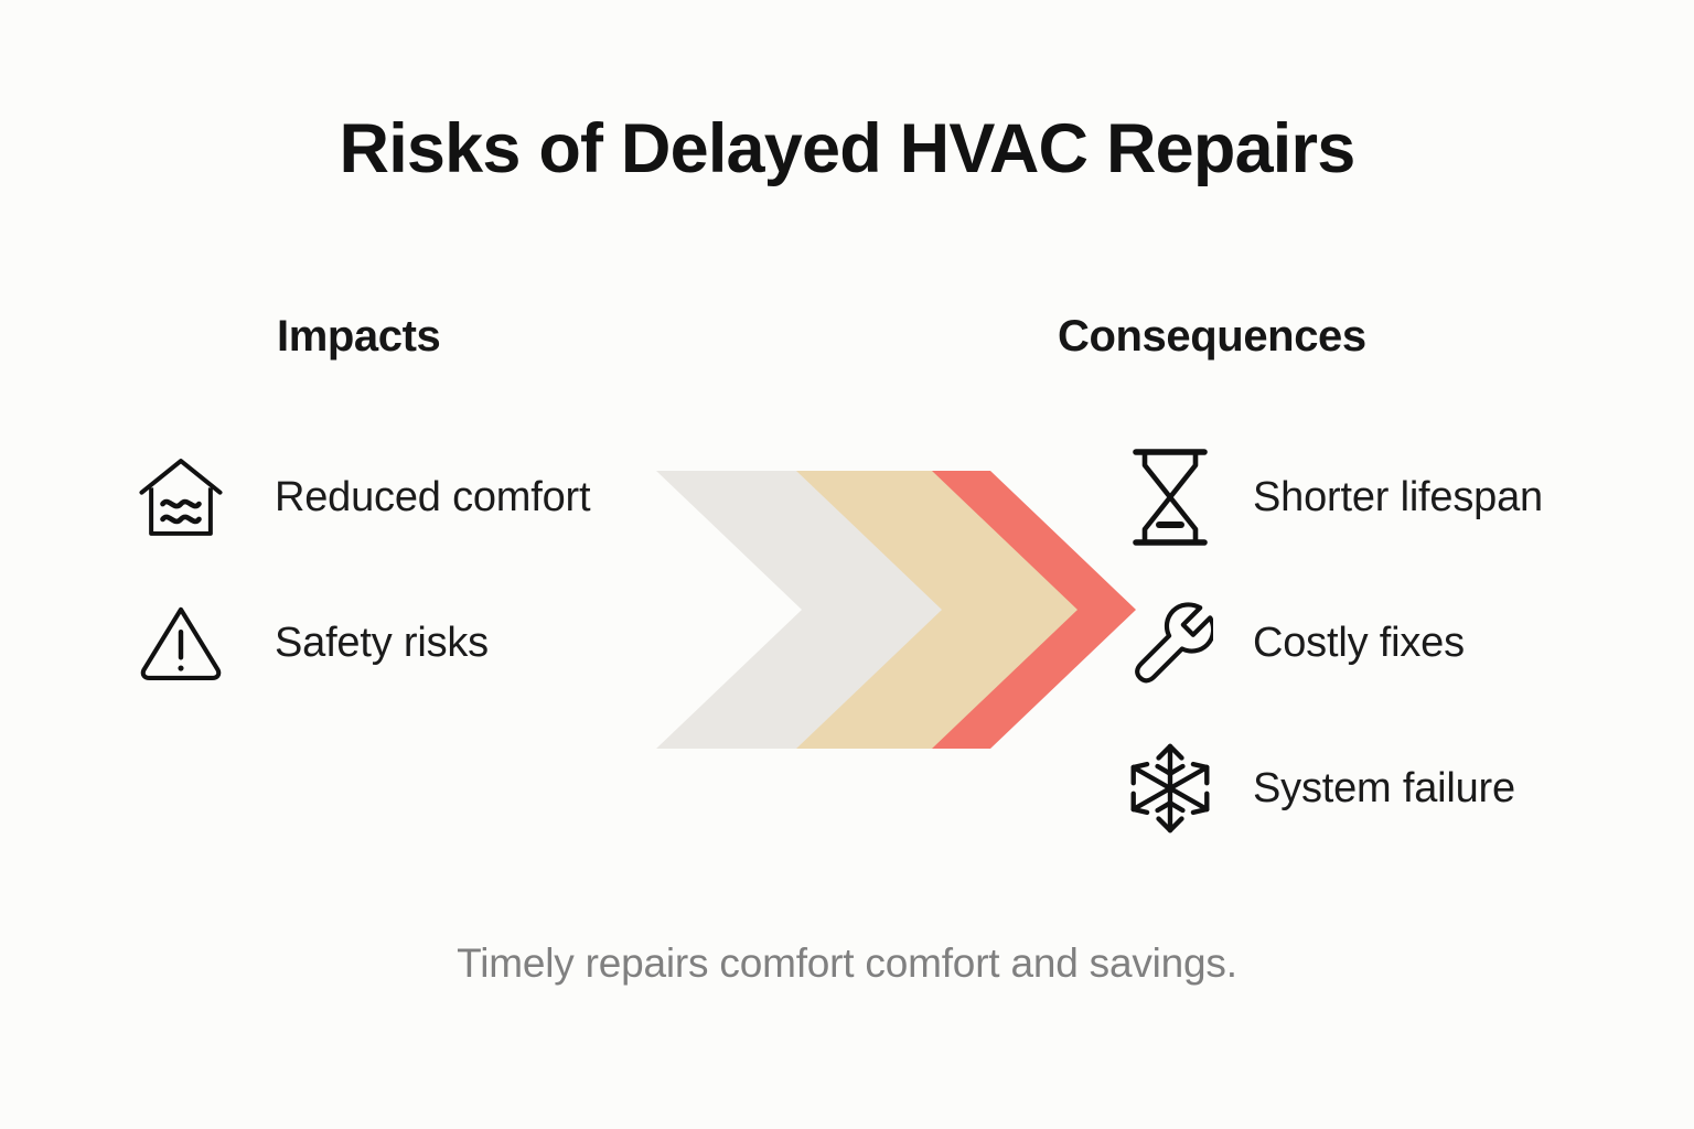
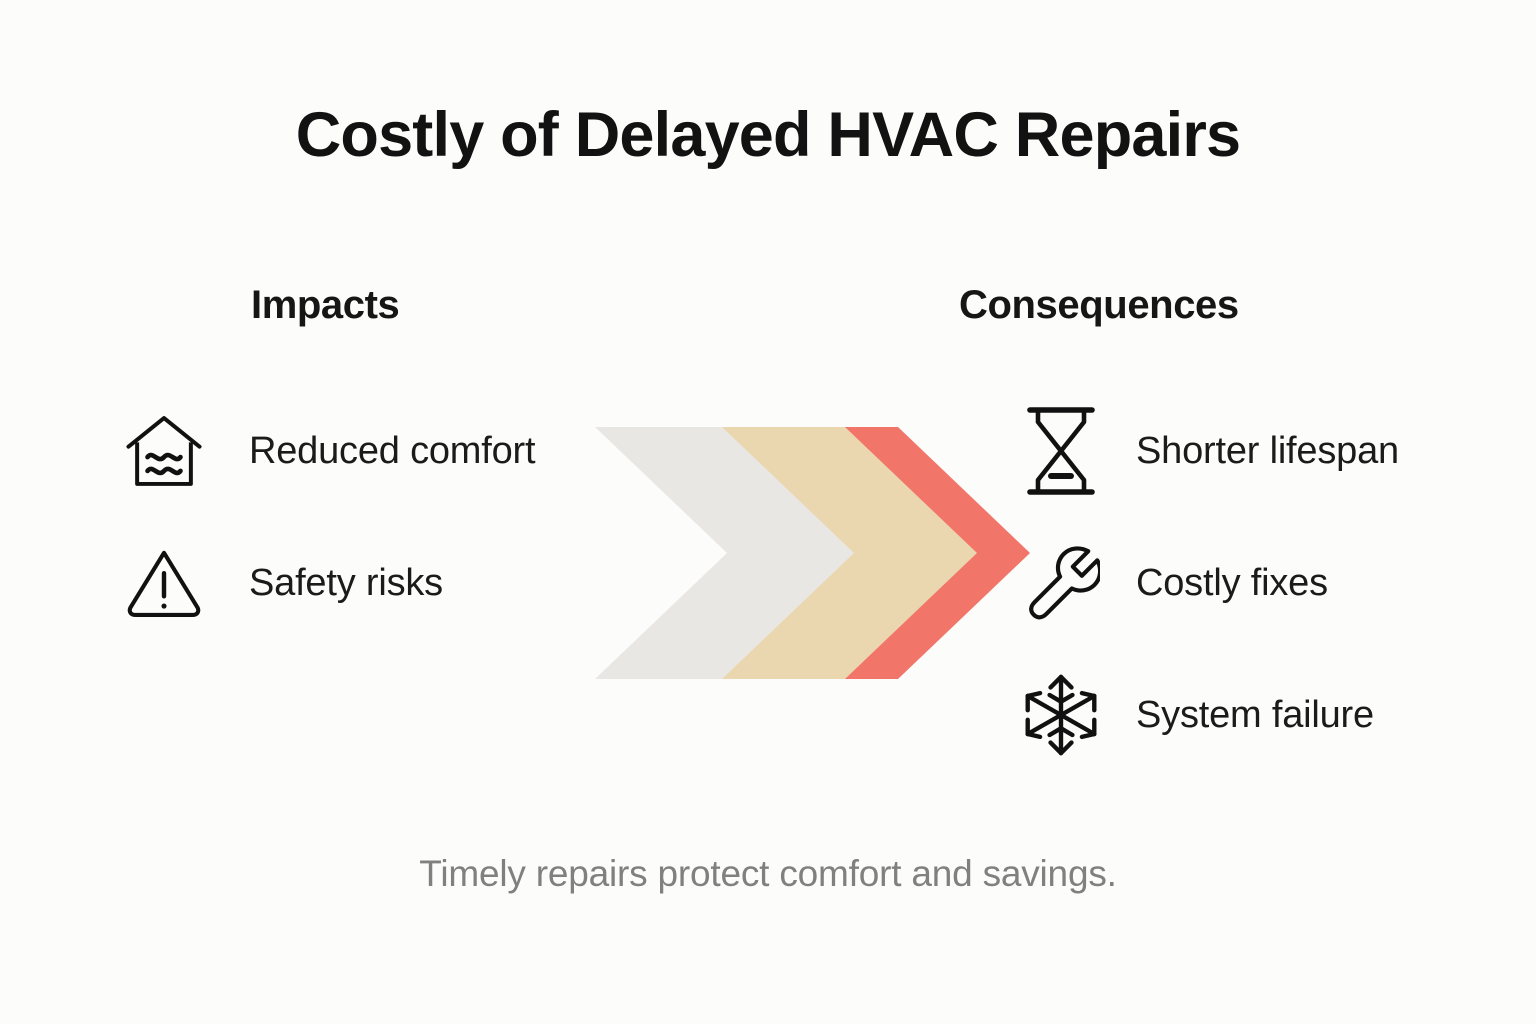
- Risks of Delayed HVAC Repairs
+ Costly of Delayed HVAC Repairs
  Impacts
  Consequences
  Reduced comfort
  Safety risks
  Shorter lifespan
  Costly fixes
  System failure
- Timely repairs comfort comfort and savings.
+ Timely repairs protect comfort and savings.
